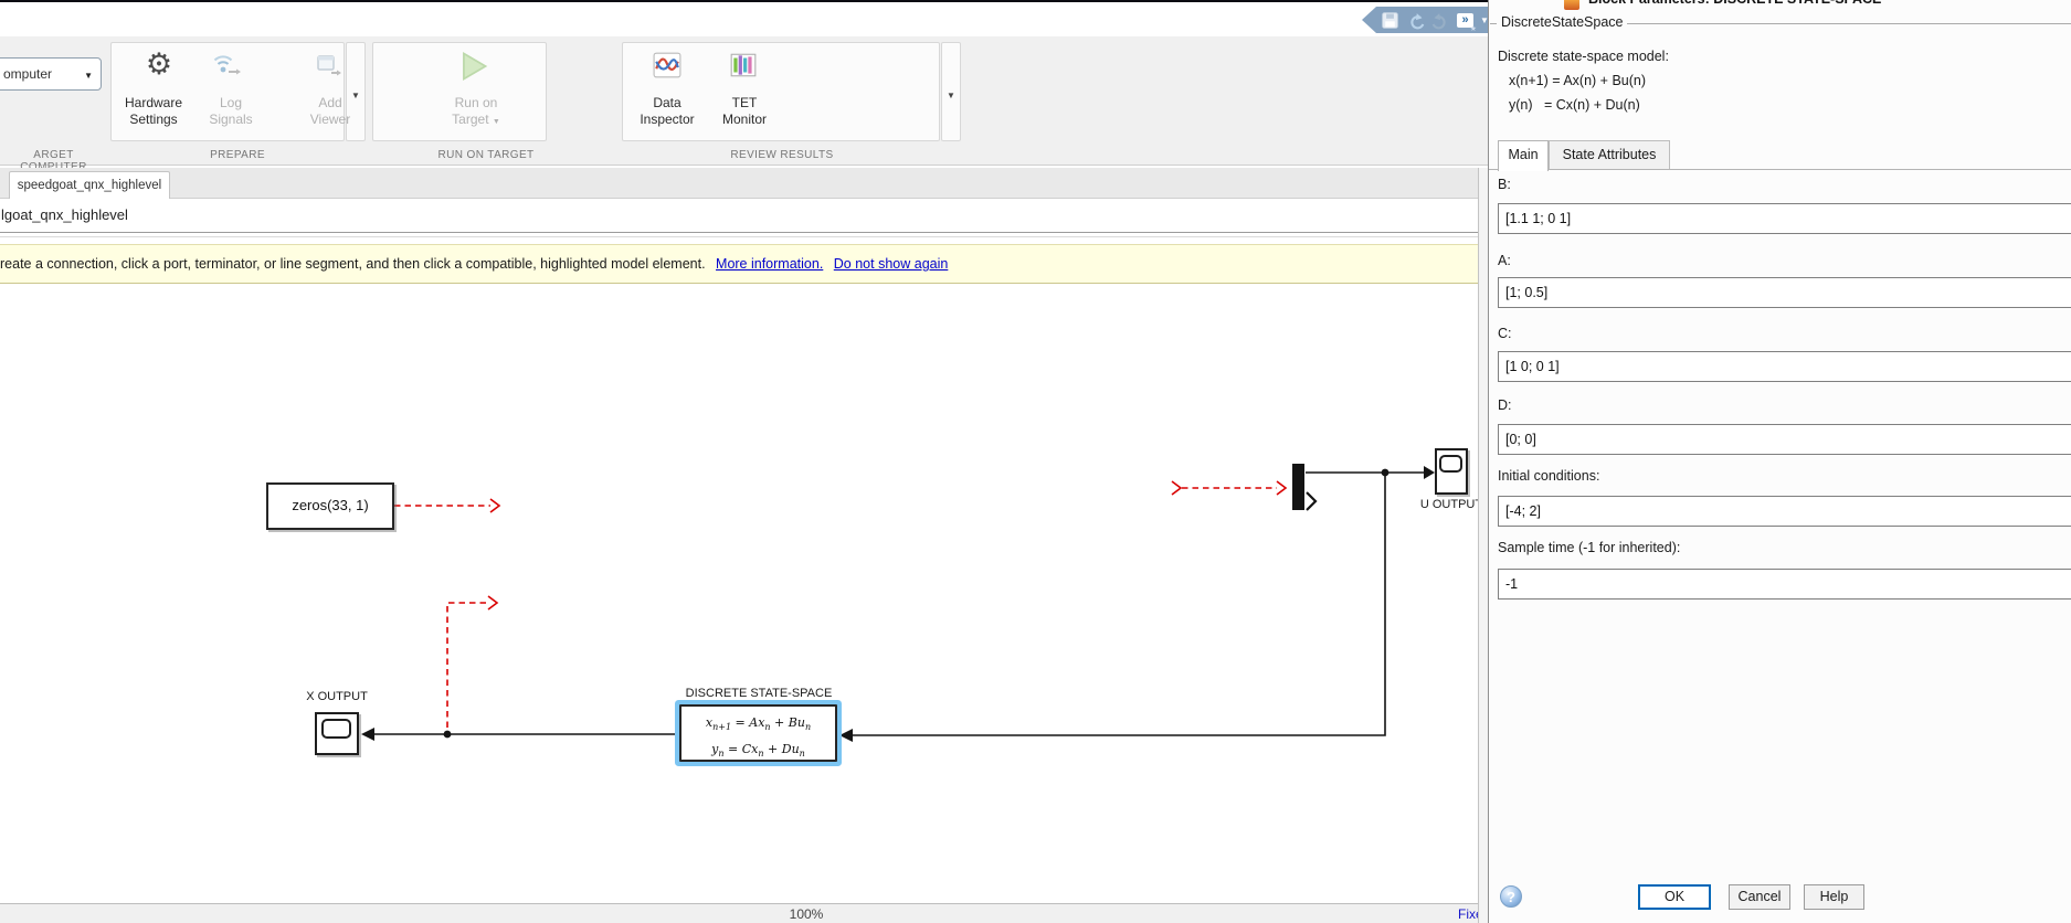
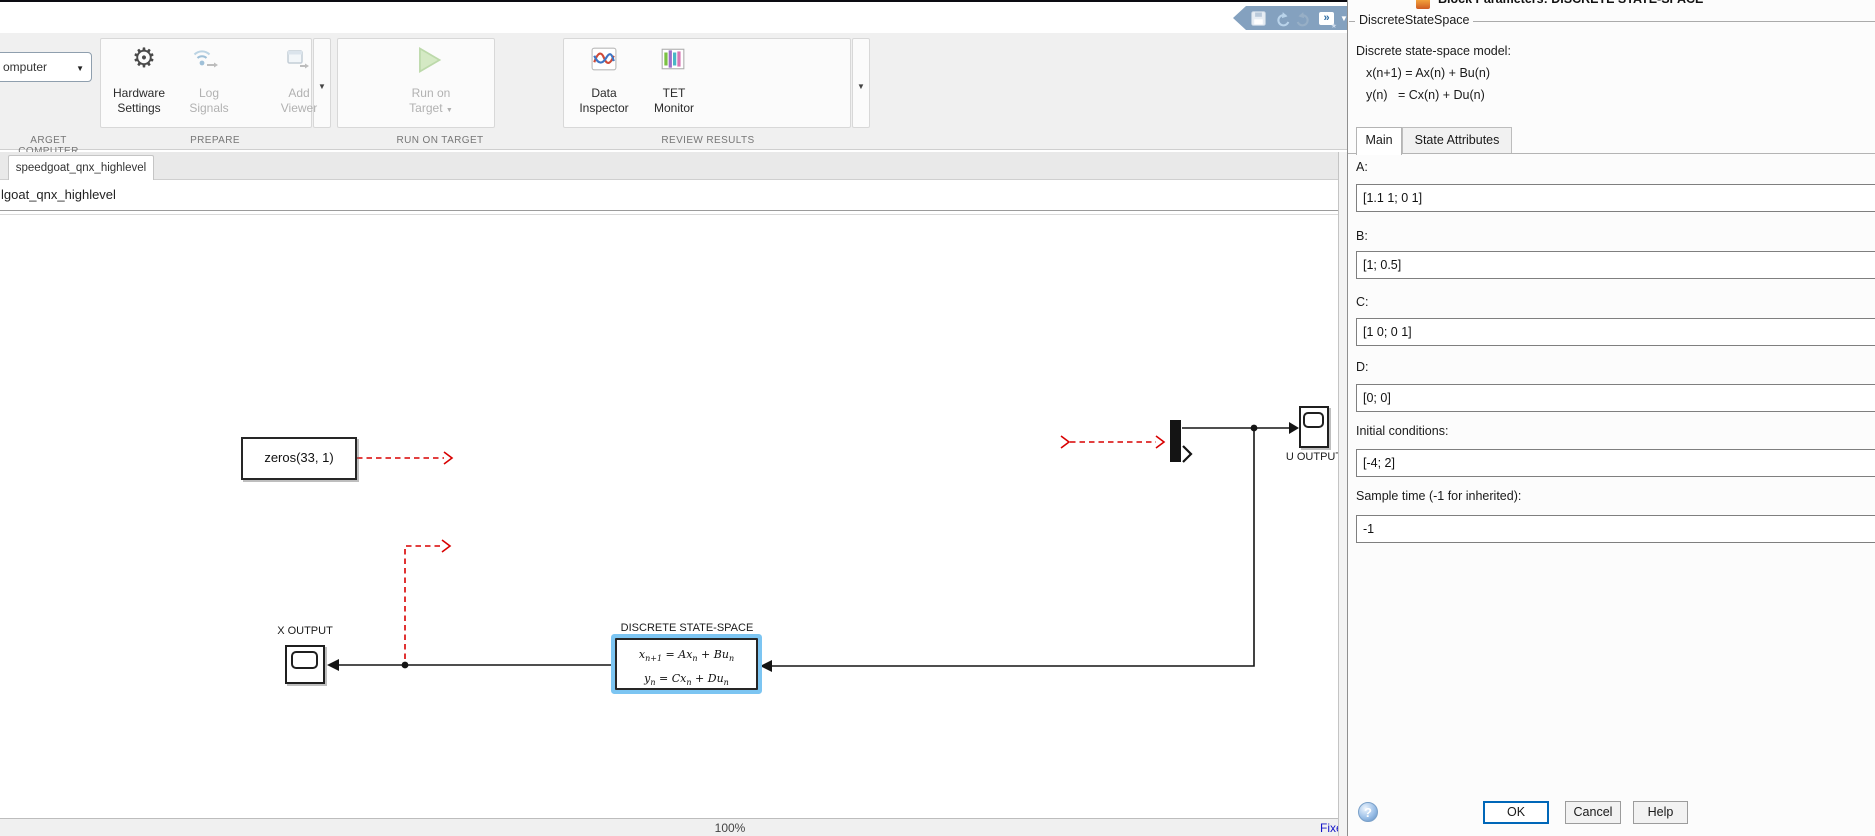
  »
  ▼
  omputer
  ▼
  ▼
  ⚙
  Hardware
  Settings
  Log
  Signals
  Add
  Viewer
  Run on
  Target
  ▼
  Data
  Inspector
  TET
  Monitor
  PREPARE
  RUN ON TARGET
  REVIEW RESULTS
  speedgoat_qnx_highlevel
  lgoat_qnx_highlevel
- reate a connection, click a port, terminator, or line segment, and then click a compatible, highlighted model element. More information. Do not show again
  zeros(33, 1)
  DISCRETE STATE-SPACE
  xn+1 = Axn + Bun
  yn = Cxn + Dun
  X OUTPUT
  U OUTPU
  100%
  DiscreteStateSpace
  Discrete state-space model:
  x(n+1) = Ax(n) + Bu(n)
  y(n) = Cx(n) + Du(n)
  Main
  State Attributes
- B:
+ A:
  [1.1 1; 0 1]
- A:
+ B:
  [1; 0.5]
  C:
  [1 0; 0 1]
  D:
  [0; 0]
  Initial conditions:
  [-4; 2]
  Sample time (-1 for inherited):
  -1
  ?
  OK
  Cancel
  Help
